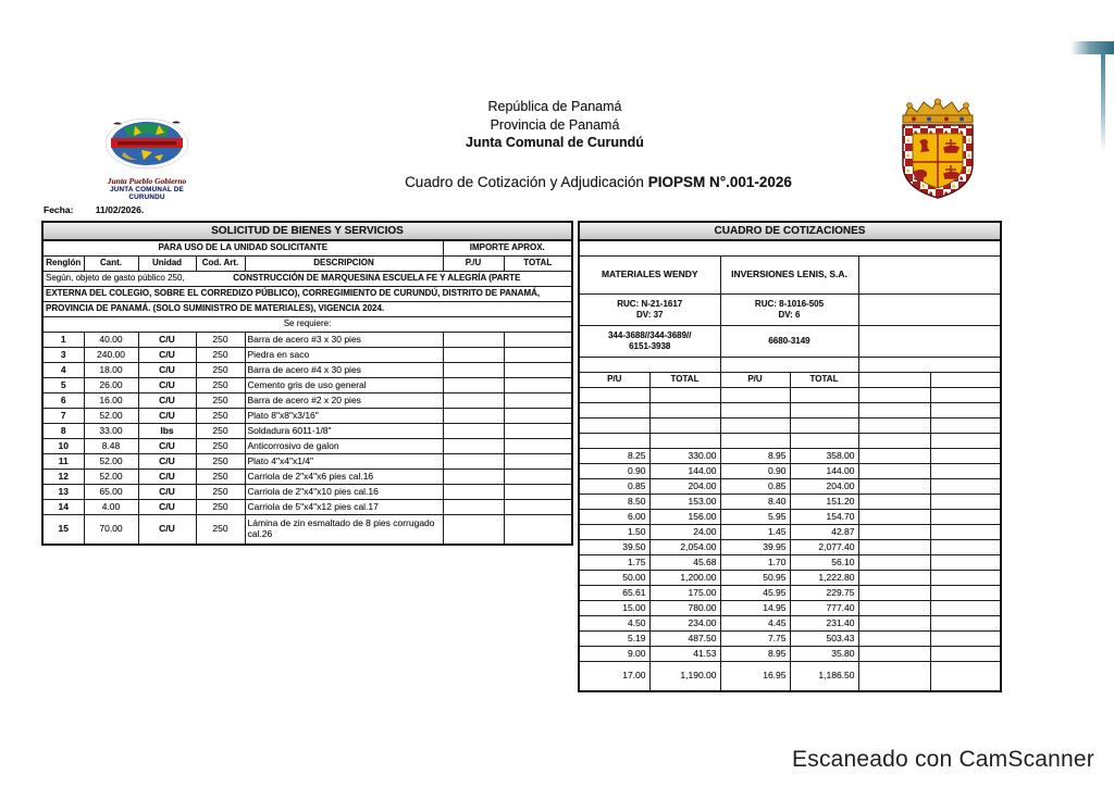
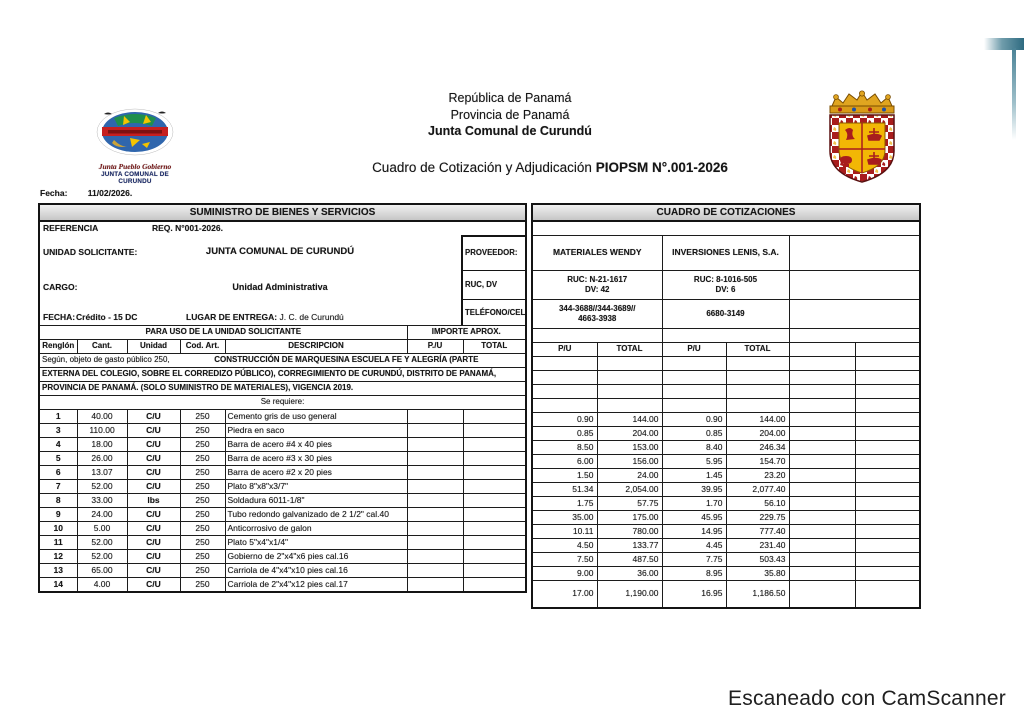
  Junta Pueblo Gobierno
  República de Panamá
  Provincia de Panamá
  Junta Comunal de Curundú
  Cuadro de Cotización y Adjudicación PIOPSM N°.001-2026
  Fecha: 11/02/2026.
- SOLICITUD DE BIENES Y SERVICIOS
+ SUMINISTRO DE BIENES Y SERVICIOS
+ REFERENCIA REQ. N°001-2026. UNIDAD SOLICITANTE: JUNTA COMUNAL DE CURUNDÚ CARGO: Unidad Administrativa FECHA: Crédito - 15 DC LUGAR DE ENTREGA: J. C. de Curundú PROVEEDOR: RUC, DV TELÉFONO/CEL
  PARA USO DE LA UNIDAD SOLICITANTE	IMPORTE APROX.
  Renglón	Cant.	Unidad	Cod. Art.	DESCRIPCION	P./U	TOTAL
  Según, objeto de gasto público 250, CONSTRUCCIÓN DE MARQUESINA ESCUELA FE Y ALEGRÍA (PARTE
  EXTERNA DEL COLEGIO, SOBRE EL CORREDIZO PÚBLICO), CORREGIMIENTO DE CURUNDÚ, DISTRITO DE PANAMÁ,
- PROVINCIA DE PANAMÁ. (SOLO SUMINISTRO DE MATERIALES), VIGENCIA 2024.
+ PROVINCIA DE PANAMÁ. (SOLO SUMINISTRO DE MATERIALES), VIGENCIA 2019.
  Se requiere:
- 1	40.00	C/U	250	Barra de acero #3 x 30 pies
+ 1	40.00	C/U	250	Cemento gris de uso general
- 3	240.00	C/U	250	Piedra en saco
+ 3	110.00	C/U	250	Piedra en saco
- 4	18.00	C/U	250	Barra de acero #4 x 30 pies
+ 4	18.00	C/U	250	Barra de acero #4 x 40 pies
- 5	26.00	C/U	250	Cemento gris de uso general
+ 5	26.00	C/U	250	Barra de acero #3 x 30 pies
- 6	16.00	C/U	250	Barra de acero #2 x 20 pies
+ 6	13.07	C/U	250	Barra de acero #2 x 20 pies
- 7	52.00	C/U	250	Plato 8"x8"x3/16"
+ 7	52.00	C/U	250	Plato 8"x8"x3/7"
  8	33.00	lbs	250	Soldadura 6011-1/8"
+ 9	24.00	C/U	250	Tubo redondo galvanizado de 2 1/2" cal.40
- 10	8.48	C/U	250	Anticorrosivo de galon
+ 10	5.00	C/U	250	Anticorrosivo de galon
- 11	52.00	C/U	250	Plato 4"x4"x1/4"
+ 11	52.00	C/U	250	Plato 5"x4"x1/4"
- 12	52.00	C/U	250	Carriola de 2"x4"x6 pies cal.16
+ 12	52.00	C/U	250	Gobierno de 2"x4"x6 pies cal.16
- 13	65.00	C/U	250	Carriola de 2"x4"x10 pies cal.16
+ 13	65.00	C/U	250	Carriola de 4"x4"x10 pies cal.16
- 14	4.00	C/U	250	Carriola de 5"x4"x12 pies cal.17
+ 14	4.00	C/U	250	Carriola de 2"x4"x12 pies cal.17
- 15	70.00	C/U	250	Lámina de zin esmaltado de 8 pies corrugado cal.26
  CUADRO DE COTIZACIONES
  MATERIALES WENDY	INVERSIONES LENIS, S.A.
- RUC: N-21-1617 DV: 37	RUC: 8-1016-505 DV: 6
+ RUC: N-21-1617 DV: 42	RUC: 8-1016-505 DV: 6
- 344-3688//344-3689// 6151-3938	6680-3149
+ 344-3688//344-3689// 4663-3938	6680-3149
  P/U	TOTAL	P/U	TOTAL
- 8.25	330.00	8.95	358.00
  0.90	144.00	0.90	144.00
  0.85	204.00	0.85	204.00
- 8.50	153.00	8.40	151.20
+ 8.50	153.00	8.40	246.34
  6.00	156.00	5.95	154.70
- 1.50	24.00	1.45	42.87
+ 1.50	24.00	1.45	23.20
- 39.50	2,054.00	39.95	2,077.40
+ 51.34	2,054.00	39.95	2,077.40
- 1.75	45.68	1.70	56.10
+ 1.75	57.75	1.70	56.10
- 50.00	1,200.00	50.95	1,222.80
- 65.61	175.00	45.95	229.75
+ 35.00	175.00	45.95	229.75
- 15.00	780.00	14.95	777.40
+ 10.11	780.00	14.95	777.40
- 4.50	234.00	4.45	231.40
+ 4.50	133.77	4.45	231.40
- 5.19	487.50	7.75	503.43
+ 7.50	487.50	7.75	503.43
- 9.00	41.53	8.95	35.80
+ 9.00	36.00	8.95	35.80
  17.00	1,190.00	16.95	1,186.50
  Escaneado con CamScanner
